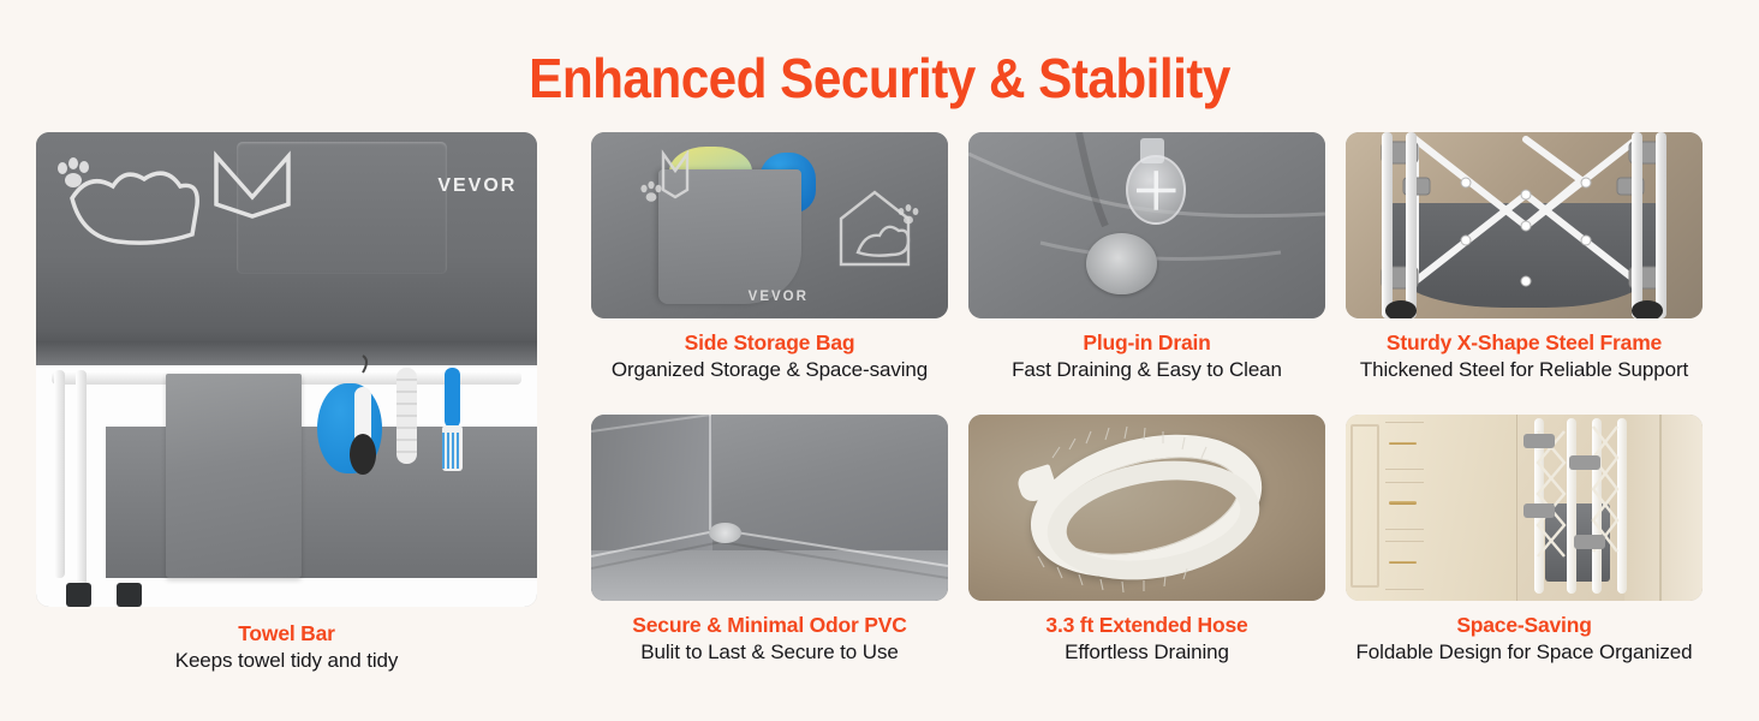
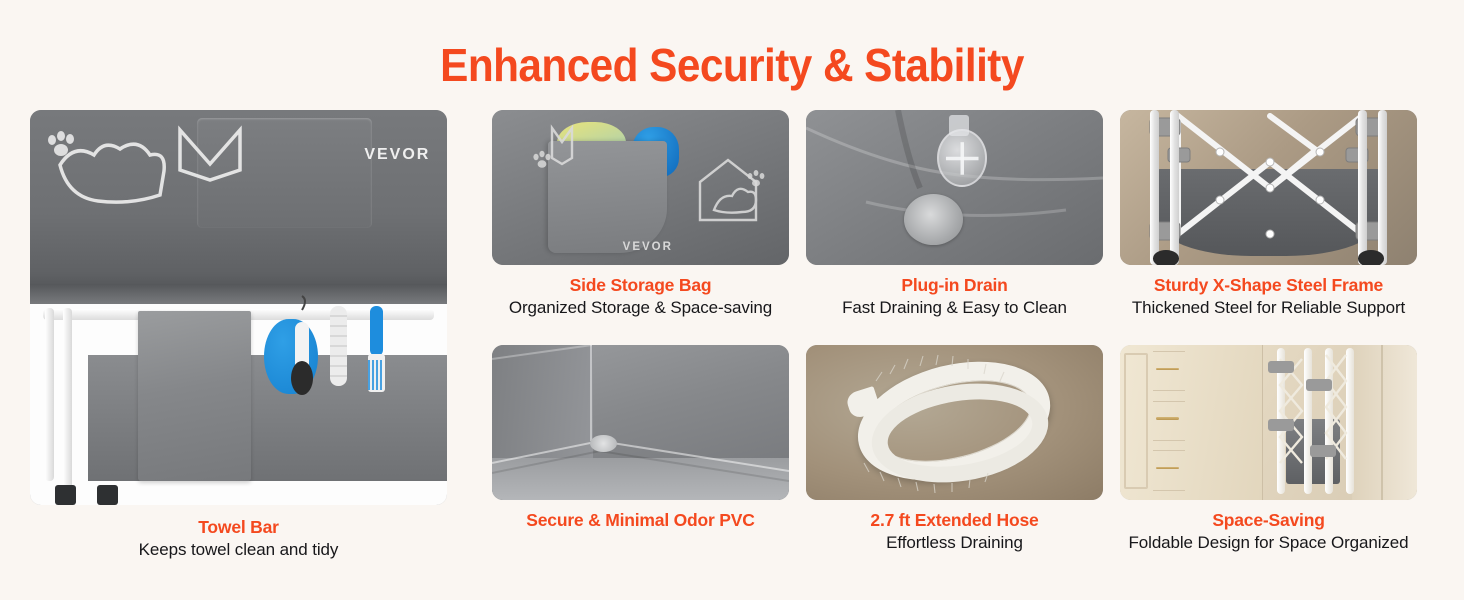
  Enhanced Security & Stability
  VEVOR
  Towel Bar
- Keeps towel tidy and tidy
+ Keeps towel clean and tidy
  VEVOR
  Side Storage Bag
  Organized Storage & Space-saving
  Plug-in Drain
  Fast Draining & Easy to Clean
  Sturdy X-Shape Steel Frame
  Thickened Steel for Reliable Support
  Secure & Minimal Odor PVC
- Bulit to Last & Secure to Use
- 3.3 ft Extended Hose
+ 2.7 ft Extended Hose
  Effortless Draining
  Space-Saving
  Foldable Design for Space Organized
